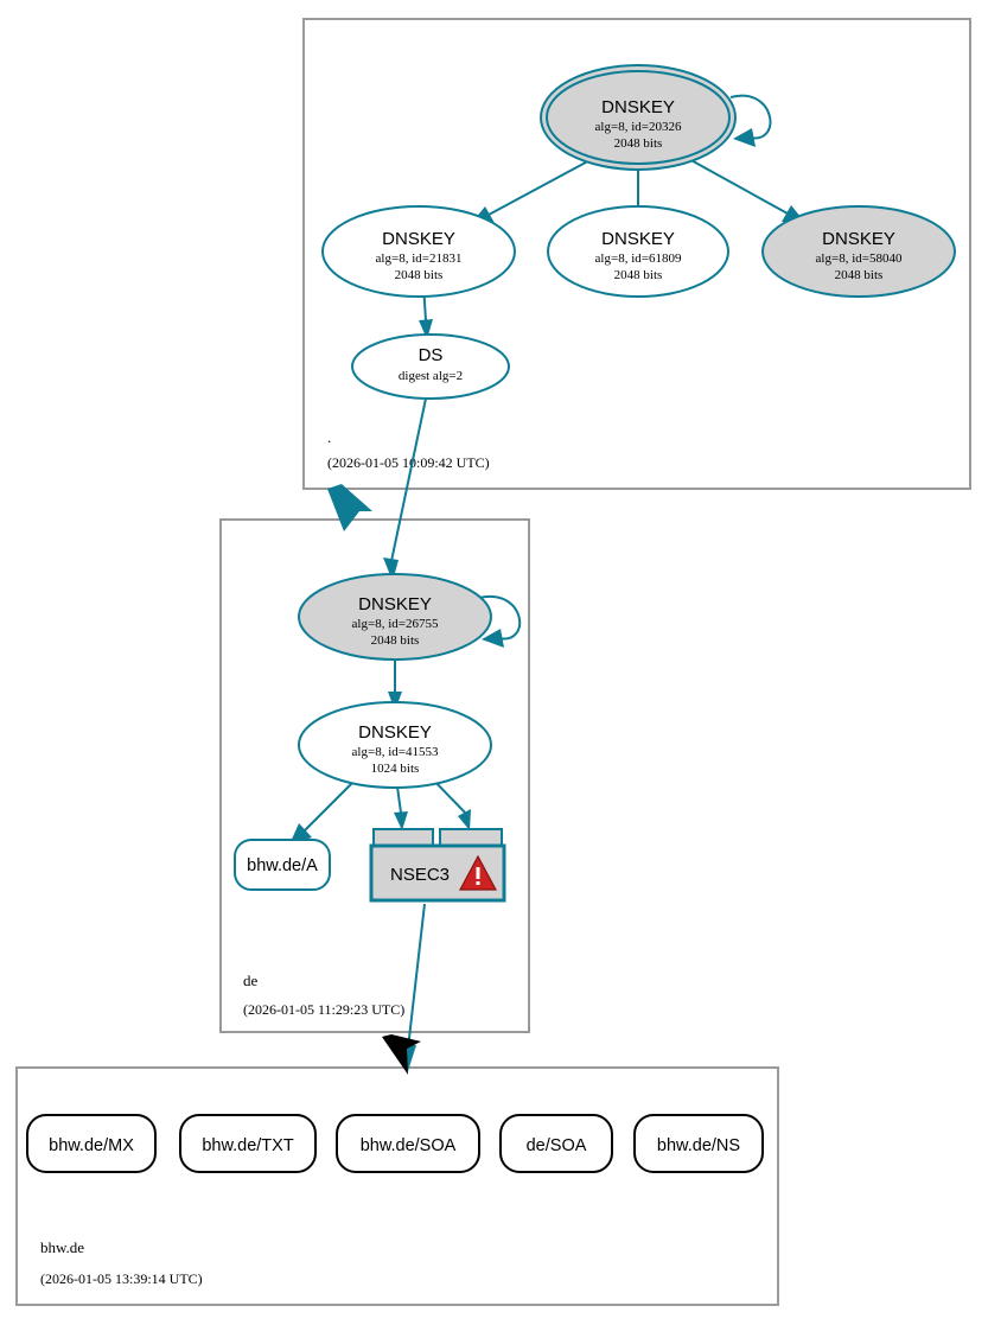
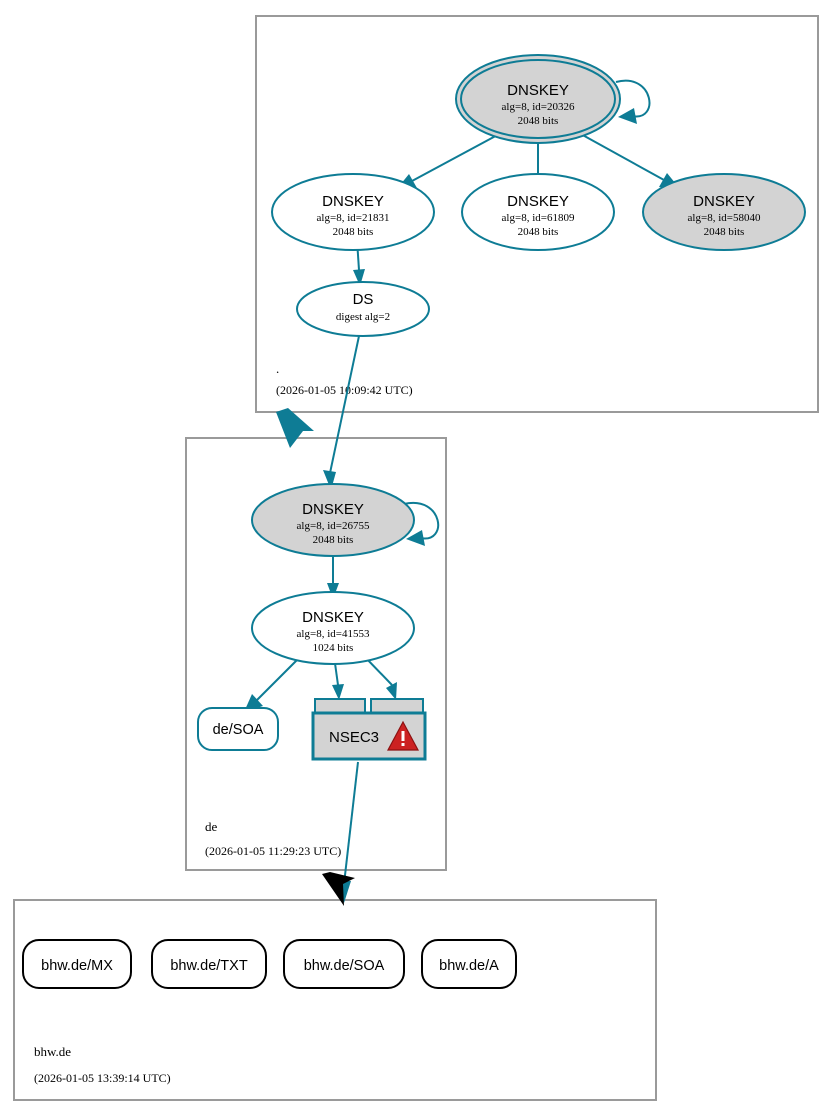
  DNSKEY
  alg=8, id=20326
  2048 bits
  DNSKEY
  alg=8, id=21831
  2048 bits
  DNSKEY
  alg=8, id=61809
  2048 bits
  DNSKEY
  alg=8, id=58040
  2048 bits
  DS
  digest alg=2
  .
  (2026-01-05 1:09:42 UTC)
  DNSKEY
  alg=8, id=26755
  2048 bits
  DNSKEY
  alg=8, id=41553
  1024 bits
- bhw.de/A
+ de/SOA
  NSEC3
  de
  (2026-01-05 11:29:23 UTC)
  bhw.de/MX
  bhw.de/TXT
  bhw.de/SOA
- de/SOA
+ bhw.de/A
- bhw.de/NS
  bhw.de
  (2026-01-05 13:39:14 UTC)
